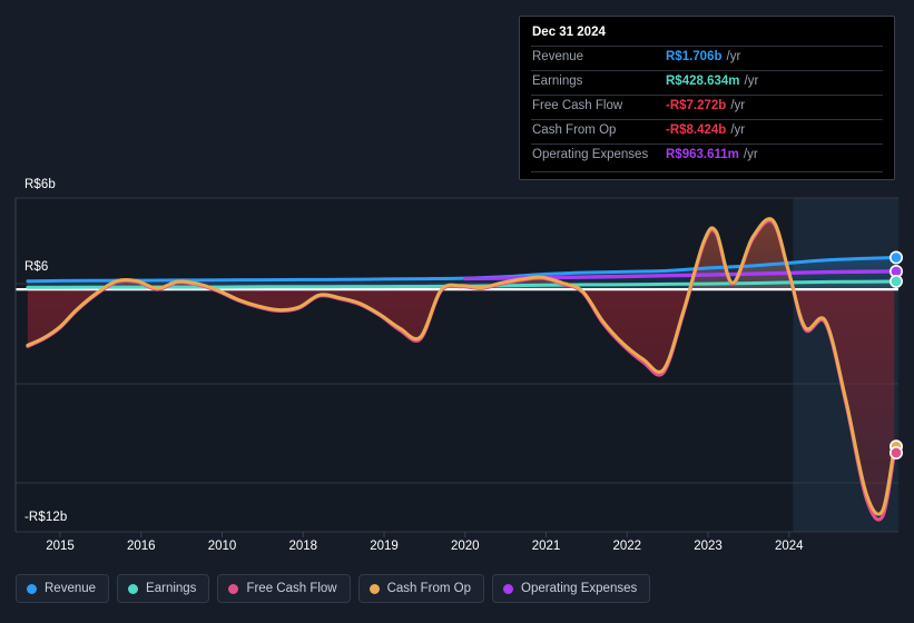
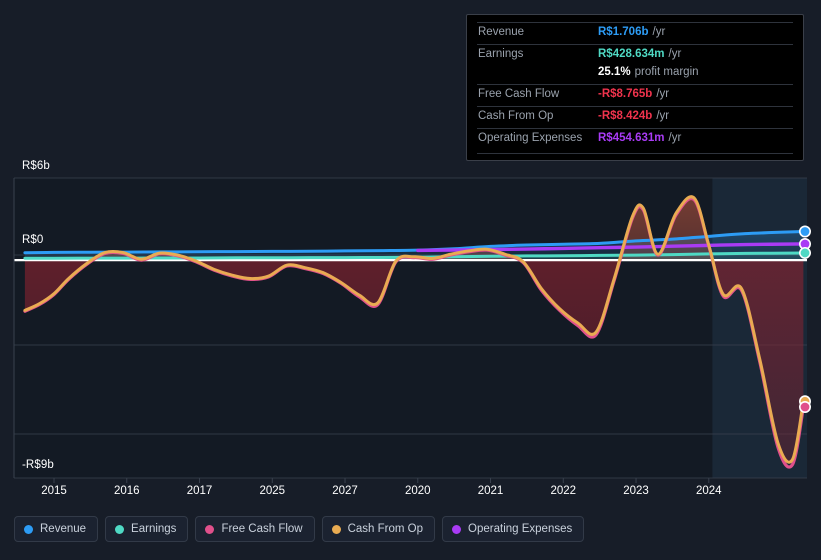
  R$6b
- R$6
+ R$0
- -R$12b
+ -R$9b
  2015
  2016
- 2010
+ 2017
- 2018
+ 2025
- 2019
+ 2027
  2020
  2021
  2022
  2023
  2024
- Dec 31 2024
  Revenue
  R$1.706b
  /yr
  Earnings
  R$428.634m
  /yr
+ 25.1%
+ profit margin
  Free Cash Flow
- -R$7.272b
+ -R$8.765b
  /yr
  Cash From Op
  -R$8.424b
  /yr
  Operating Expenses
- R$963.611m
+ R$454.631m
  /yr
  Revenue
  Earnings
  Free Cash Flow
  Cash From Op
  Operating Expenses
